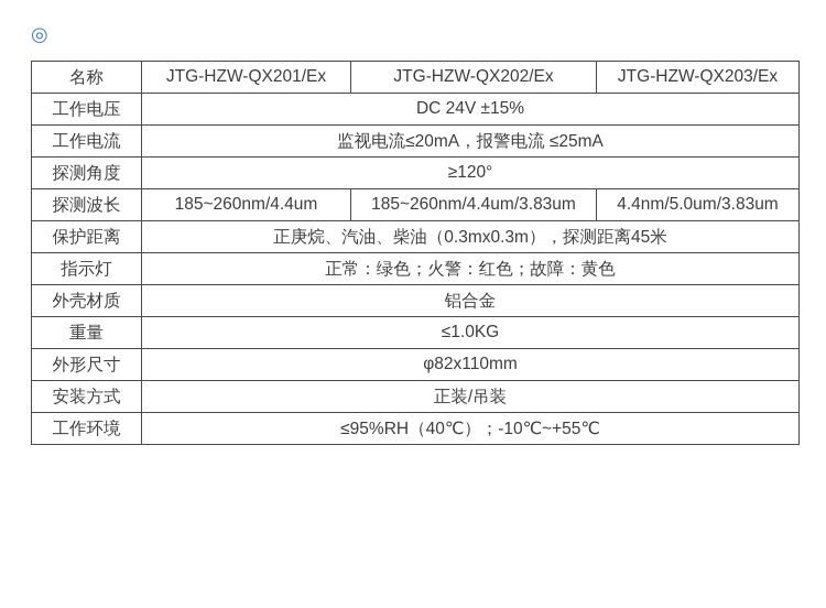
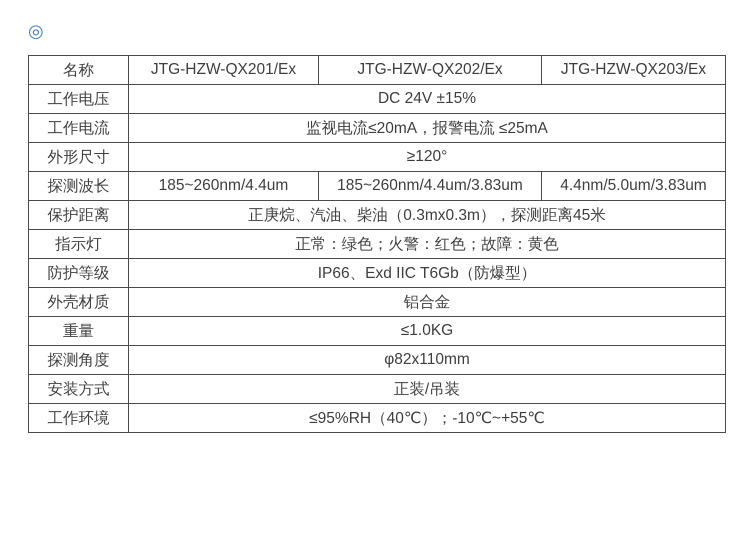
  ◎
  名称	JTG-HZW-QX201/Ex	JTG-HZW-QX202/Ex	JTG-HZW-QX203/Ex
  工作电压	DC 24V ±15%
  工作电流	监视电流≤20mA，报警电流 ≤25mA
- 探测角度	≥120°
+ 外形尺寸	≥120°
  探测波长	185~260nm/4.4um	185~260nm/4.4um/3.83um	4.4nm/5.0um/3.83um
  保护距离	正庚烷、汽油、柴油（0.3mx0.3m），探测距离45米
  指示灯	正常：绿色；火警：红色；故障：黄色
+ 防护等级	IP66、Exd IIC T6Gb（防爆型）
  外壳材质	铝合金
  重量	≤1.0KG
- 外形尺寸	φ82x110mm
+ 探测角度	φ82x110mm
  安装方式	正装/吊装
  工作环境	≤95%RH（40℃）；-10℃~+55℃
